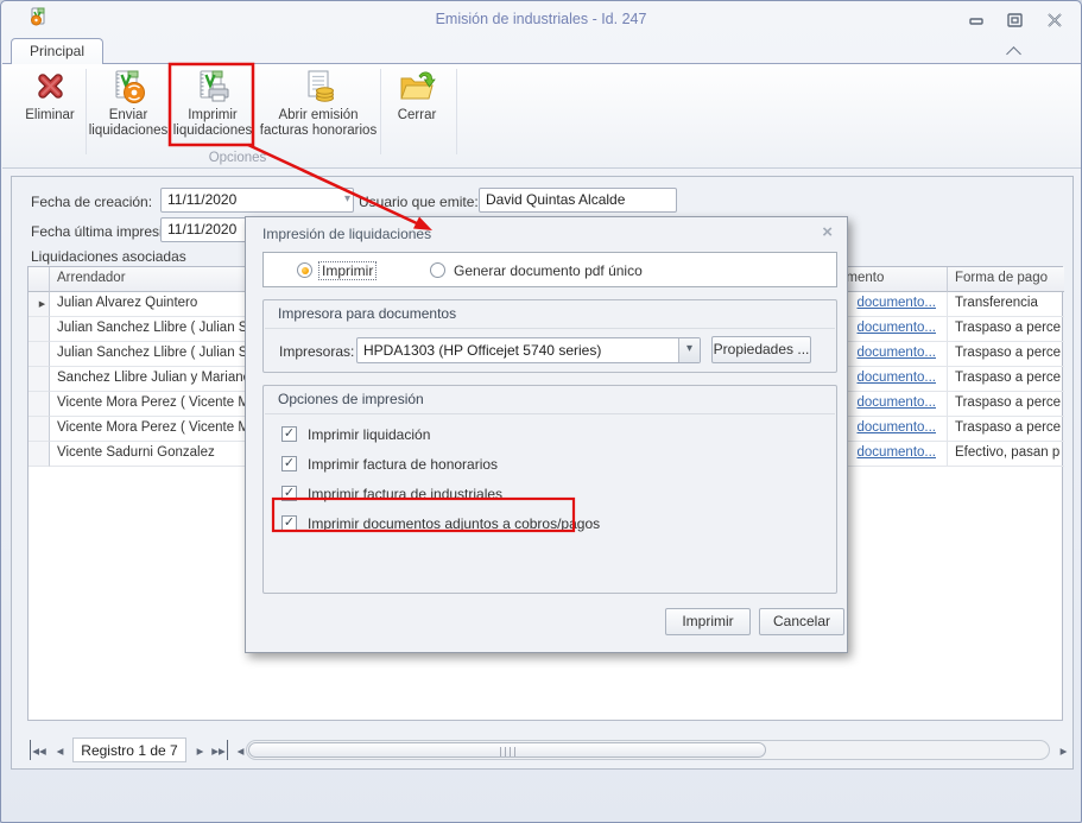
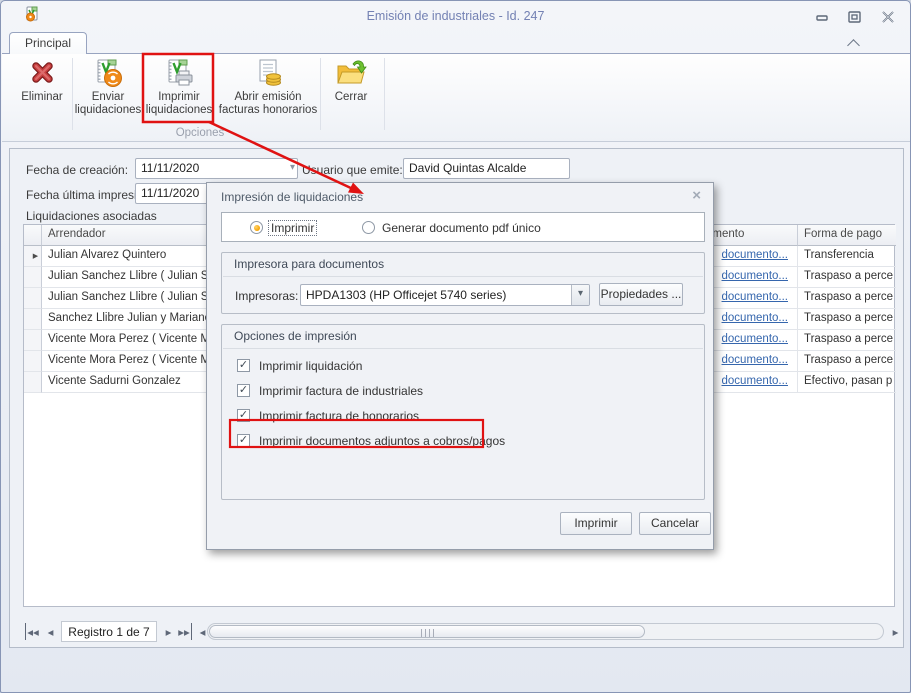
  Emisión de industriales - Id. 247
  Principal
  Eliminar
  Enviar
  liquidaciones
  Imprimir
  liquidaciones
  Abrir emisión
  facturas honorarios
  Cerrar
  Opciones
  Fecha de creación:
  11/11/2020
  ▾
  Uuario que emite:
  David Quintas Alcalde
  Fecha última impres
  11/11/2020
  Liquidaciones asociadas
  Arrendador
  Forma de pago
  Julian Alvarez Quintero
  documento...
  Transferencia
  Julian Sanchez Llibre ( Julian S
  documento...
  Traspaso a perce
  Julian Sanchez Llibre ( Julian S
  documento...
  Traspaso a perce
  Sanchez Llibre Julian y Marian
  documento...
  Traspaso a perce
  Vicente Mora Perez ( Vicente
  documento...
  Traspaso a perce
  Vicente Mora Perez ( Vicente
  documento...
  Traspaso a perce
  Vicente Sadurni Gonzalez
  documento...
  Efectivo, pasan p
  ◀◀
  ◀
  Registro 1 de 7
  ▶
  ▶▶
  ◀
  ▶
  Impresión de liquidaciones
  ×
  Imprimir
  Generar documento pdf único
  Impresora para documentos
  Impresoras:
  HPDA1303 (HP Officejet 5740 series)
  ▾
  Propiedades ...
  Opciones de impresión
  ✓
  Imprimir liquidación
  ✓
- Imprimir factura de honorarios
+ Imprimir factura de industriales
  ✓
- Imprimir factura de industriales
+ Imprimir factura de honorarios
  ✓
  Imprimir documentos adjuntos a cobros/pgos
  Imprimir
  Cancelar
